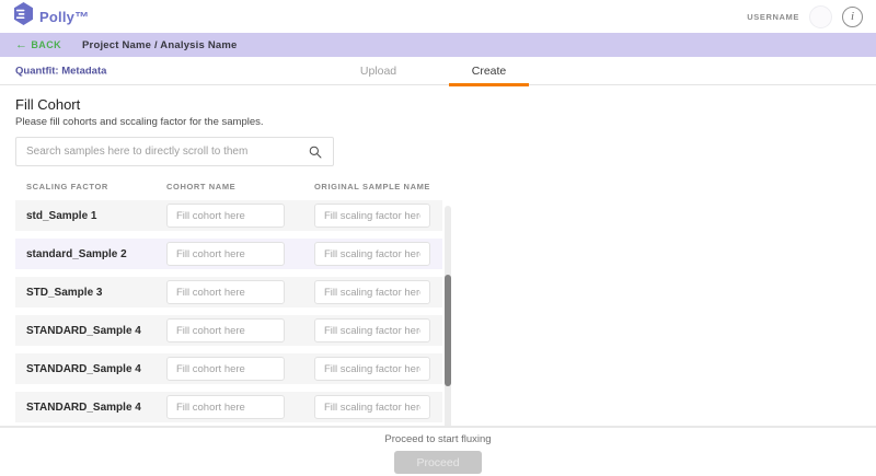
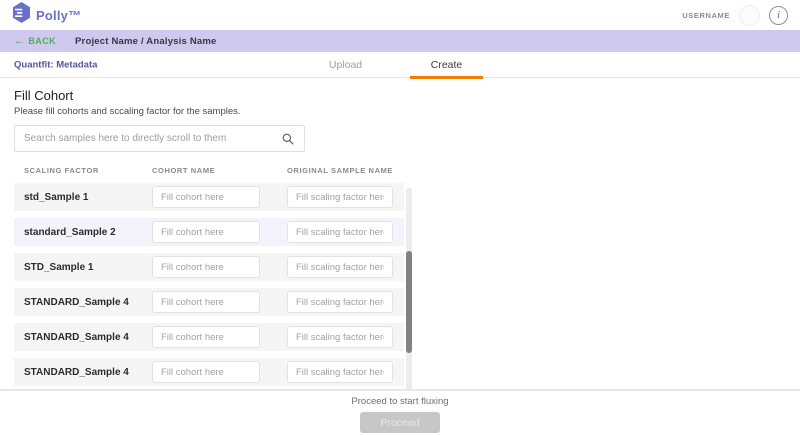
  Polly™
  USERNAME
  i
  ←
  BACK
  Project Name / Analysis Name
  Quantfit: Metadata
  Upload
  Create
  Fill Cohort
  Please fill cohorts and sccaling factor for the samples.
  Search samples here to directly scroll to them
  SCALING FACTOR
  COHORT NAME
  ORIGINAL SAMPLE NAME
  std_Sample 1
  Fill cohort here
  Fill scaling factor her
  standard_Sample 2
  Fill cohort here
  Fill scaling factor her
- STD_Sample 3
+ STD_Sample 1
  Fill cohort here
  Fill scaling factor her
  STANDARD_Sample 4
  Fill cohort here
  Fill scaling factor her
  STANDARD_Sample 4
  Fill cohort here
  Fill scaling factor her
  STANDARD_Sample 4
  Fill cohort here
  Fill scaling factor her
  Proceed to start fluxing
  Proceed
